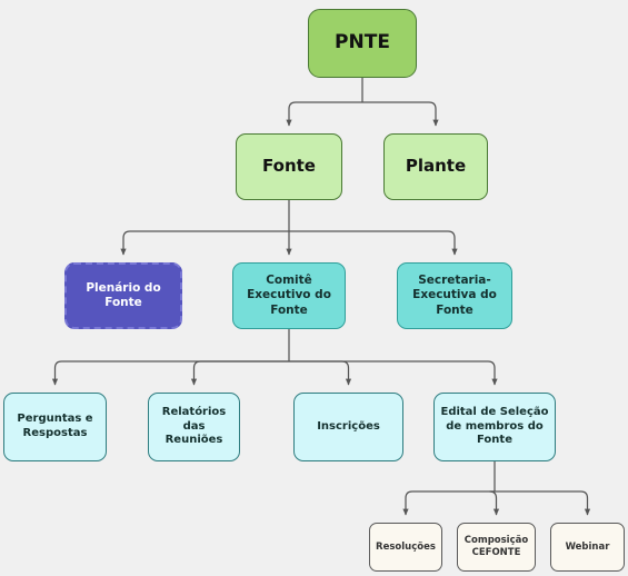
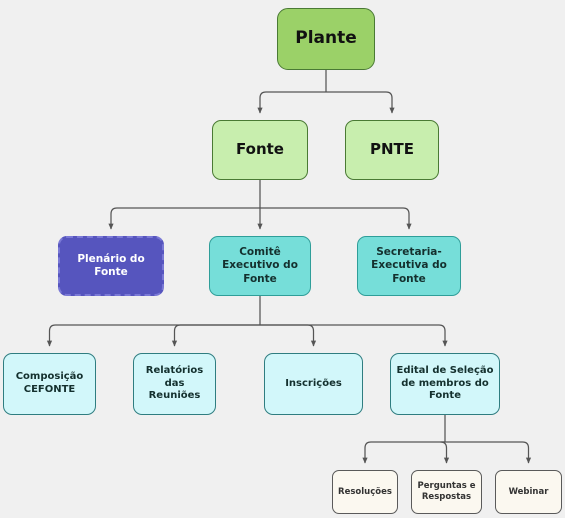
- PNTE
+ Plante
  Fonte
- Plante
+ PNTE
  Plenário do Fonte
  Comitê Executivo do Fonte
  Secretaria-Executiva do Fonte
- Perguntas e Respostas
+ Composição CEFONTE
  Relatórios das Reuniões
  Inscrições
  Edital de Seleção de membros do Fonte
  Resoluções
- Composição CEFONTE
+ Perguntas e Respostas
  Webinar
